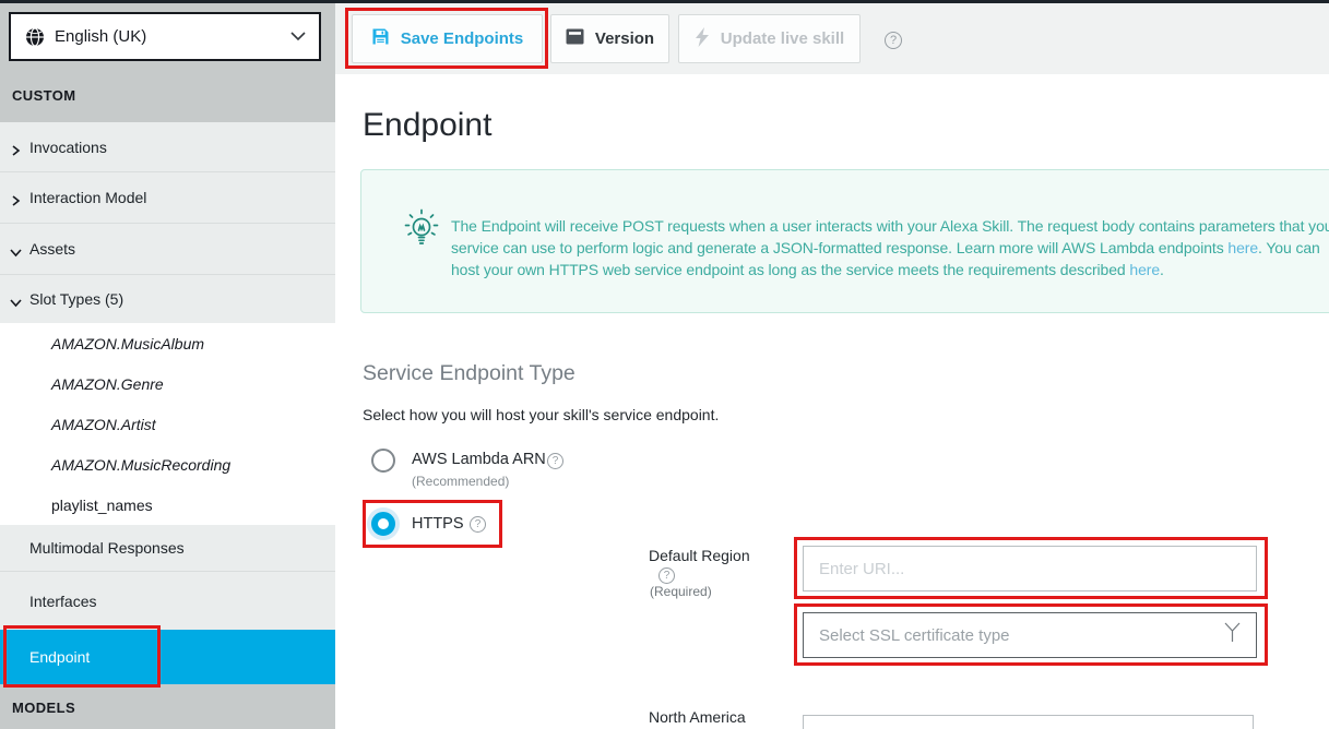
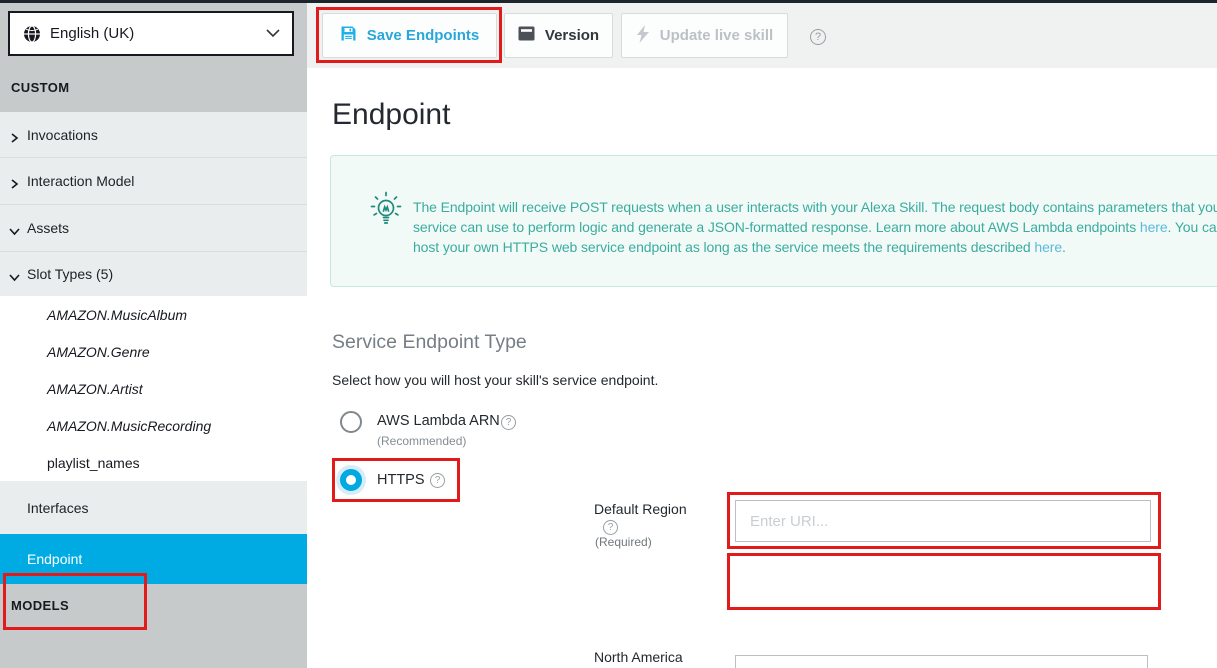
  English (UK)
  CUSTOM
  Invocations
  Interaction Model
  Assets
  Slot Types (5)
  AMAZON.MusicAlbum
  AMAZON.Genre
  AMAZON.Artist
  AMAZON.MusicRecording
  playlist_names
- Multimodal Responses
  Interfaces
  Endpoint
  MODELS
  Save Endpoints
  Version
  Update live skill
  ?
  Endpoint
  The Endpoint will receive POST requests when a user interacts with your Alexa Skill. The request body contains parameters that yo
- service can use to perform logic and generate a JSON-formatted response. Learn more will AWS Lambda endpoints here. You can
+ service can use to perform logic and generate a JSON-formatted response. Learn more about AWS Lambda endpoints here. You ca
  host your own HTTPS web service endpoint as long as the service meets the requirements described here.
  Service Endpoint Type
  Select how you will host your skill's service endpoint.
  AWS Lambda ARN
  ?
  (Recommended)
  HTTPS
  ?
  Default Region
  ?
  (Required)
  Enter URI...
- Select SSL certificate type
  North America
